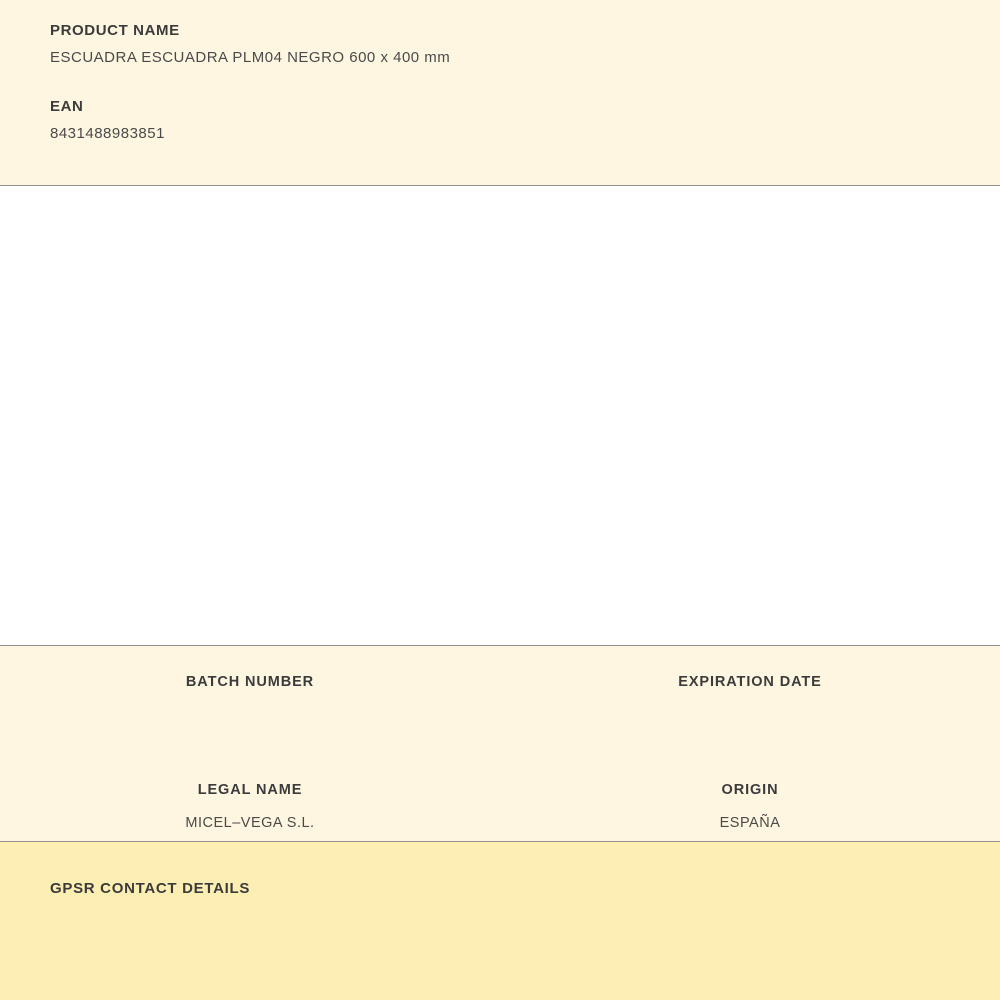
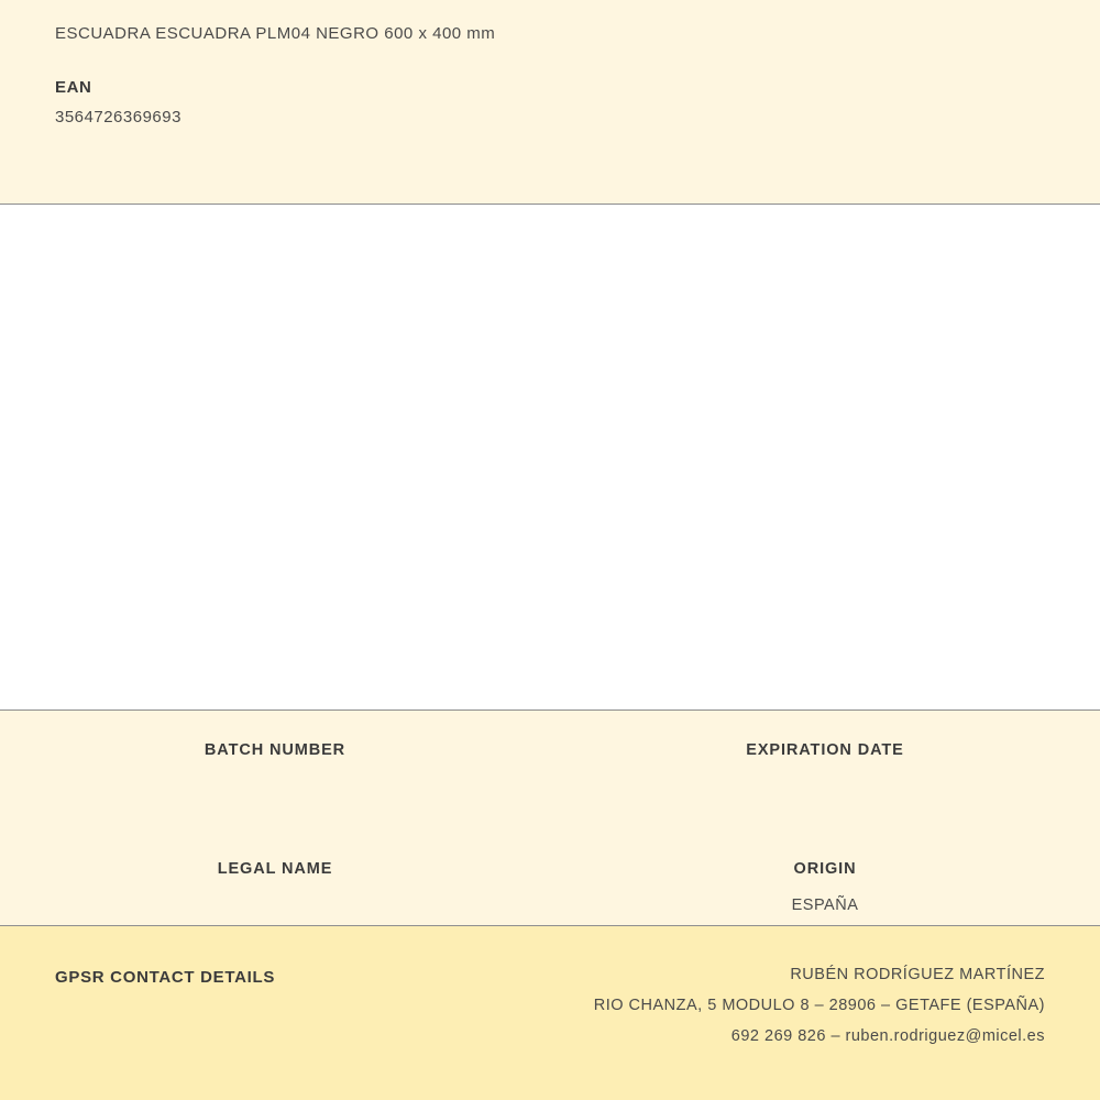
- PRODUCT NAME
  ESCUADRA ESCUADRA PLM04 NEGRO 600 x 400 mm
  EAN
- 8431488983851
+ 3564726369693
  BATCH NUMBER
  EXPIRATION DATE
  LEGAL NAME
- MICEL–VEGA S.L.
  ORIGIN
  ESPAÑA
  GPSR CONTACT DETAILS
+ RUBÉN RODRÍGUEZ MARTÍNEZ
+ RIO CHANZA, 5 MODULO 8 – 28906 – GETAFE (ESPAÑA)
+ 692 269 826 – ruben.rodriguez@micel.es
